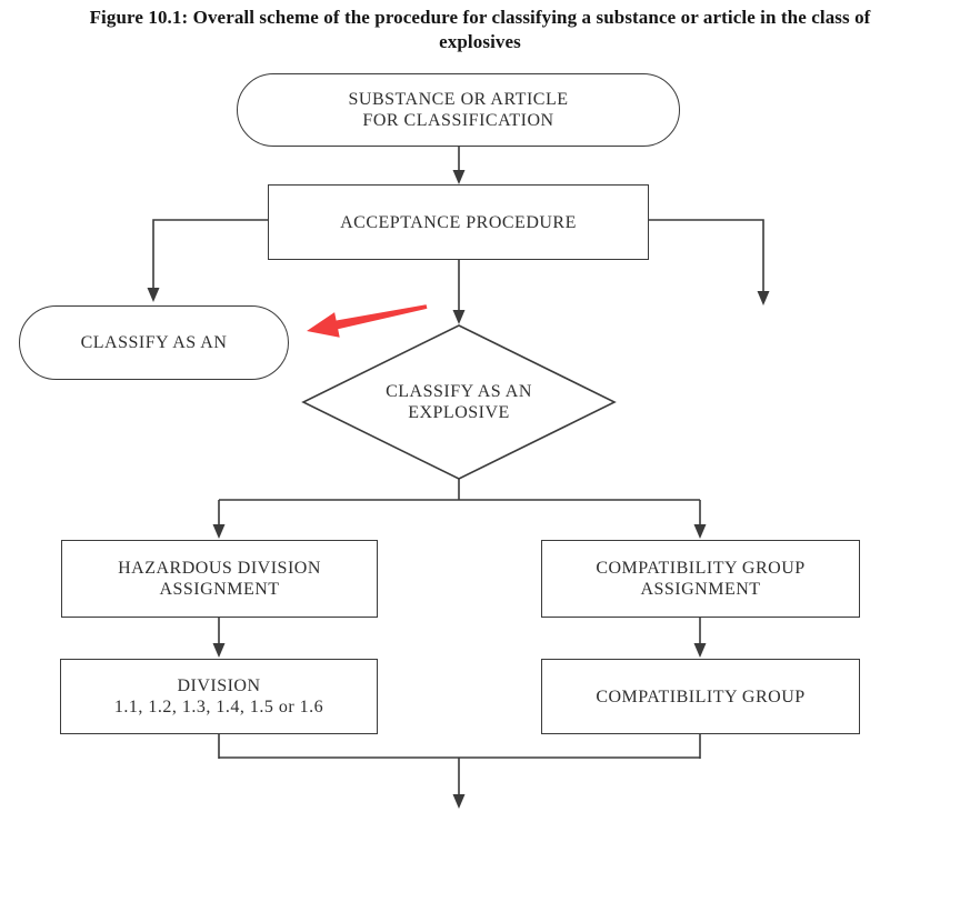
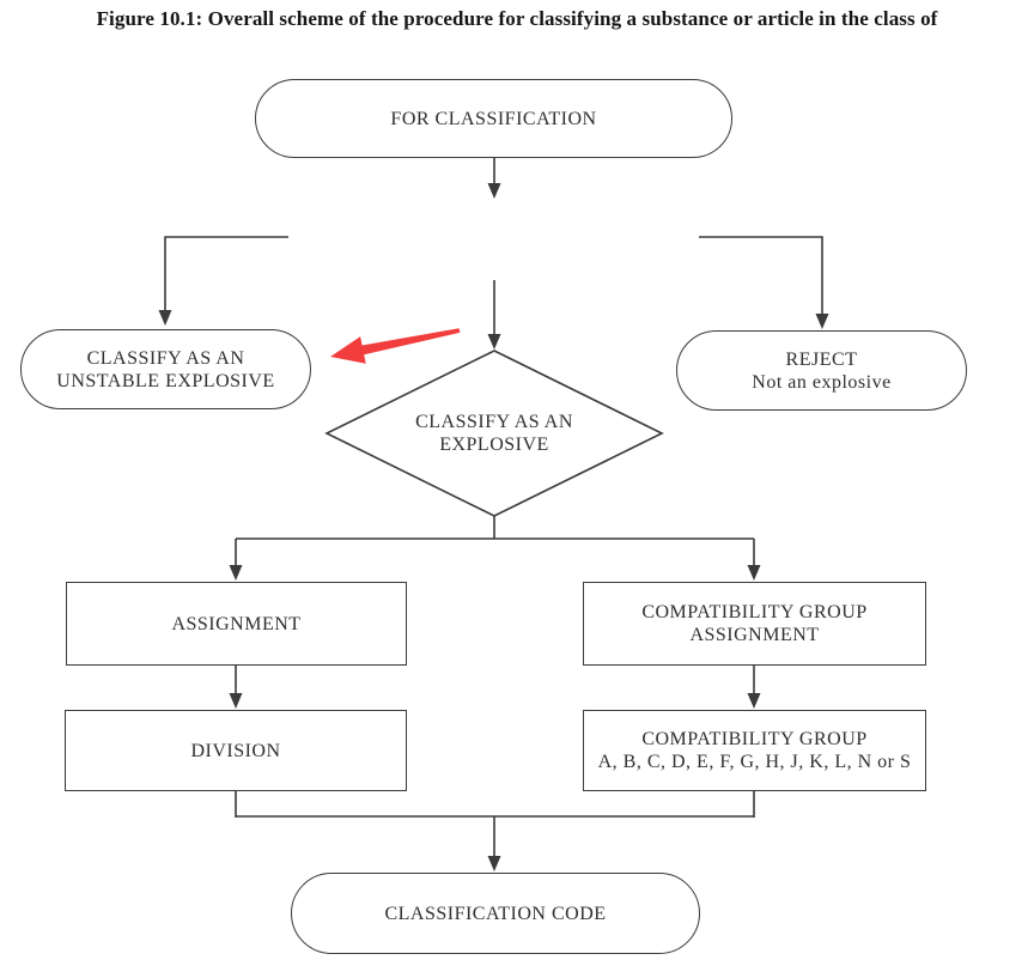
  Figure 10.1: Overall scheme of the procedure for classifying a substance or article in the class of
- explosives
- SUBSTANCE OR ARTICLE
  FOR CLASSIFICATION
- ACCEPTANCE PROCEDURE
  CLASSIFY AS AN
+ UNSTABLE EXPLOSIVE
+ REJECT
+ Not an explosive
  CLASSIFY AS AN
  EXPLOSIVE
- HAZARDOUS DIVISION
  ASSIGNMENT
  COMPATIBILITY GROUP
  ASSIGNMENT
  DIVISION
- 1.1, 1.2, 1.3, 1.4, 1.5 or 1.6
  COMPATIBILITY GROUP
+ A, B, C, D, E, F, G, H, J, K, L, N or S
+ CLASSIFICATION CODE
